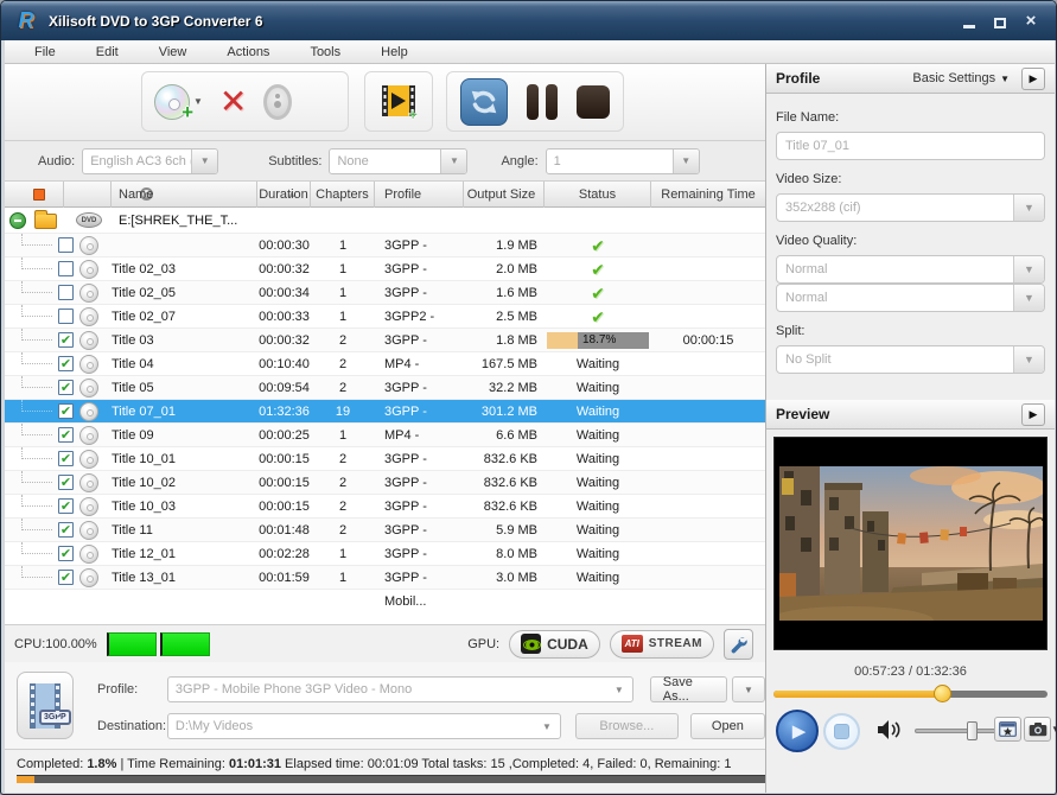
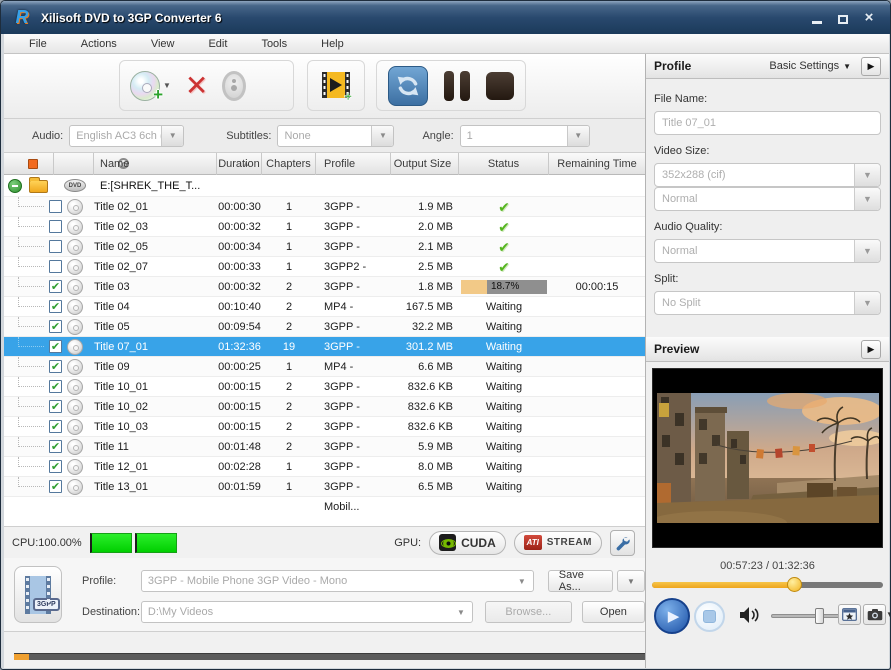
  R
  Xilisoft DVD to 3GP Converter 6
  ×
  File
- Edit
+ Actions
  View
- Actions
+ Edit
  Tools
  Help
  +
  ▼
  ✕
  +
  Audio:
  English AC3 6ch
  ▼
  Subtitles:
  None
  ▼
  Angle:
  1
  ▼
  Name
  ▲
  Duration
  Chapters
  Profile
  Output Size
  Status
  Remaining Time
  E:[SHREK_THE_T...
+ Title 02_01
  00:00:30
  1
  1.9 MB
  ✔
  Title 02_03
  00:00:32
  1
  2.0 MB
  ✔
  Title 02_05
  00:00:34
  1
- 1.6 MB
+ 2.1 MB
  ✔
  Title 02_07
  00:00:33
  1
  2.5 MB
  ✔
  ✔
  Title 03
  00:00:32
  2
  1.8 MB
  18.7%
  00:00:15
  ✔
  Title 04
  00:10:40
  2
  167.5 MB
  Waiting
  ✔
  Title 05
  00:09:54
  2
  32.2 MB
  Waiting
  ✔
  Title 07_01
  01:32:36
  19
  301.2 MB
  Waiting
  ✔
  Title 09
  00:00:25
  1
  6.6 MB
  Waiting
  ✔
  Title 10_01
  00:00:15
  2
  832.6 KB
  Waiting
  ✔
  Title 10_02
  00:00:15
  2
  832.6 KB
  Waiting
  ✔
  Title 10_03
  00:00:15
  2
  832.6 KB
  Waiting
  ✔
  Title 11
  00:01:48
  2
  5.9 MB
  Waiting
  ✔
  Title 12_01
  00:02:28
  1
  8.0 MB
  Waiting
  ✔
  Title 13_01
  00:01:59
  1
  3GPP - Mobil...
- 3.0 MB
+ 6.5 MB
  Waiting
  CPU:100.00%
  GPU:
  CUDA
  ATI
  STREAM
  Profile:
  3GPP - Mobile Phone 3GP Video - Mono
  ▼
  Save As...
  ▼
  Destination:
  D:\My Videos
  ▼
  Browse...
  Open
- Completed: 1.8% | Time Remaining: 01:01:31 Elapsed time: 00:01:09 Total tasks: 15 ,Completed: 4, Failed: 0, Remaining: 1
  Profile
  Basic Settings
  ▼
  ▶
  File Name:
  Title 07_01
  Video Size:
  352x288 (cif)
  ▼
- Video Quality:
  Normal
  ▼
+ Audio Quality:
  Normal
  ▼
  Split:
  No Split
  ▼
  Preview
  ▶
  00:57:23 / 01:32:36
  ▶
  ▼
